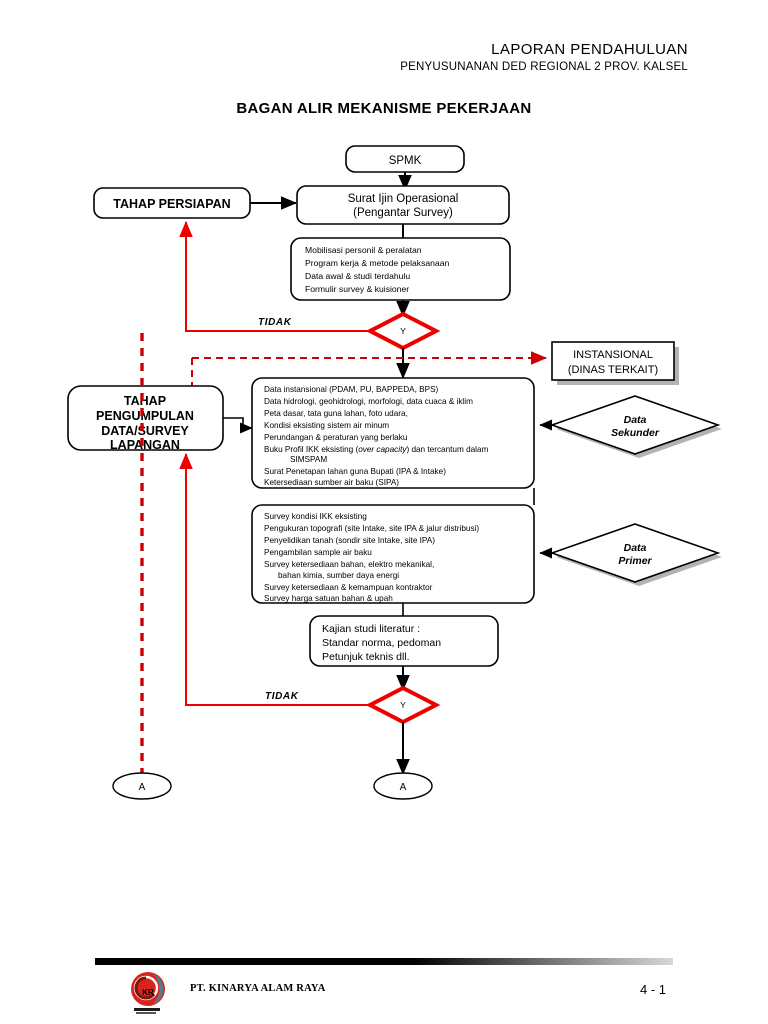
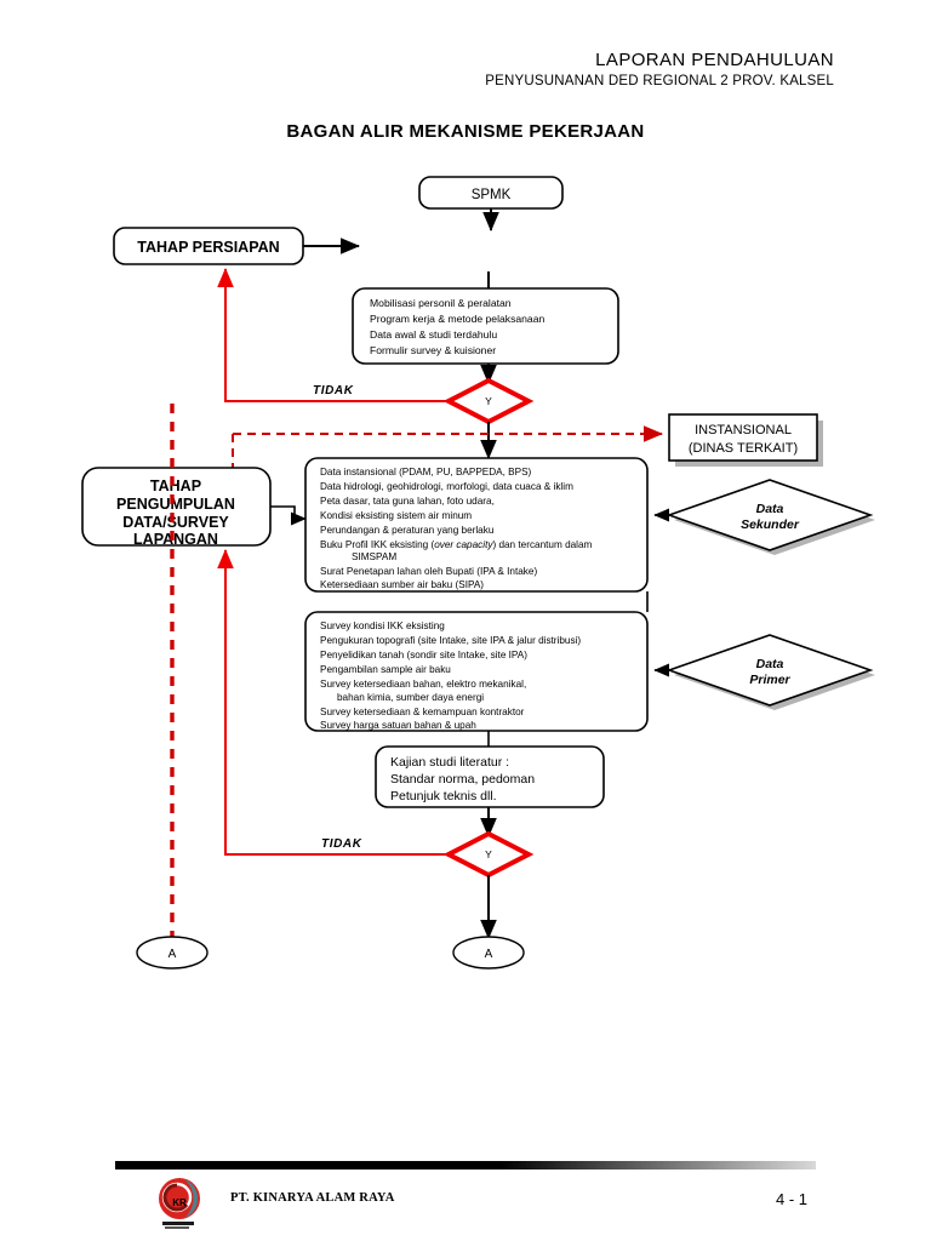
  LAPORAN PENDAHULUAN
  PENYUSUNANAN DED REGIONAL 2 PROV. KALSEL
  BAGAN ALIR MEKANISME PEKERJAAN
  SPMK
  TAHAP PERSIAPAN
- Surat Ijin Operasional
- (Pengantar Survey)
  Mobilisasi personil & peralatan
  Program kerja & metode pelaksanaan
  Data awal & studi terdahulu
  Formulir survey & kuisioner
  Y
  TIDAK
  INSTANSIONAL
  (DINAS TERKAIT)
  TAHAP
  PENGUMPULAN
  DATA/URVEY
  LAPANGAN
  Data instansional (PDAM, PU, BAPPEDA, BPS)
  Data hidrologi, geohidrologi, morfologi, data cuaca & iklim
  Peta dasar, tata guna lahan, foto udara,
  Kondisi eksisting sistem air minum
  Perundangan & peraturan yang berlaku
  Buku Profil IKK eksisting (over capacity) dan tercantum dalam
  SIMSPAM
- Surat Penetapan lahan guna Bupati (IPA & Intake)
+ Surat Penetapan lahan oleh Bupati (IPA & Intake)
  Ketersediaan sumber air baku (SIPA)
  Data
  Sekunder
  Survey kondisi IKK eksisting
  Pengukuran topografi (site Intake, site IPA & jalur distribusi)
  Penyelidikan tanah (sondir site Intake, site IPA)
  Pengambilan sample air baku
  Survey ketersediaan bahan, elektro mekanikal,
  bahan kimia, sumber daya energi
  Survey ketersediaan & kemampuan kontraktor
  Survey harga satuan bahan & upah
  Data
  Primer
  Kajian studi literatur :
  Standar norma, pedoman
  Petunjuk teknis dll.
  Y
  TIDAK
  A
  A
  KR
  PT. KINARYA ALAM RAYA
  4 - 1
